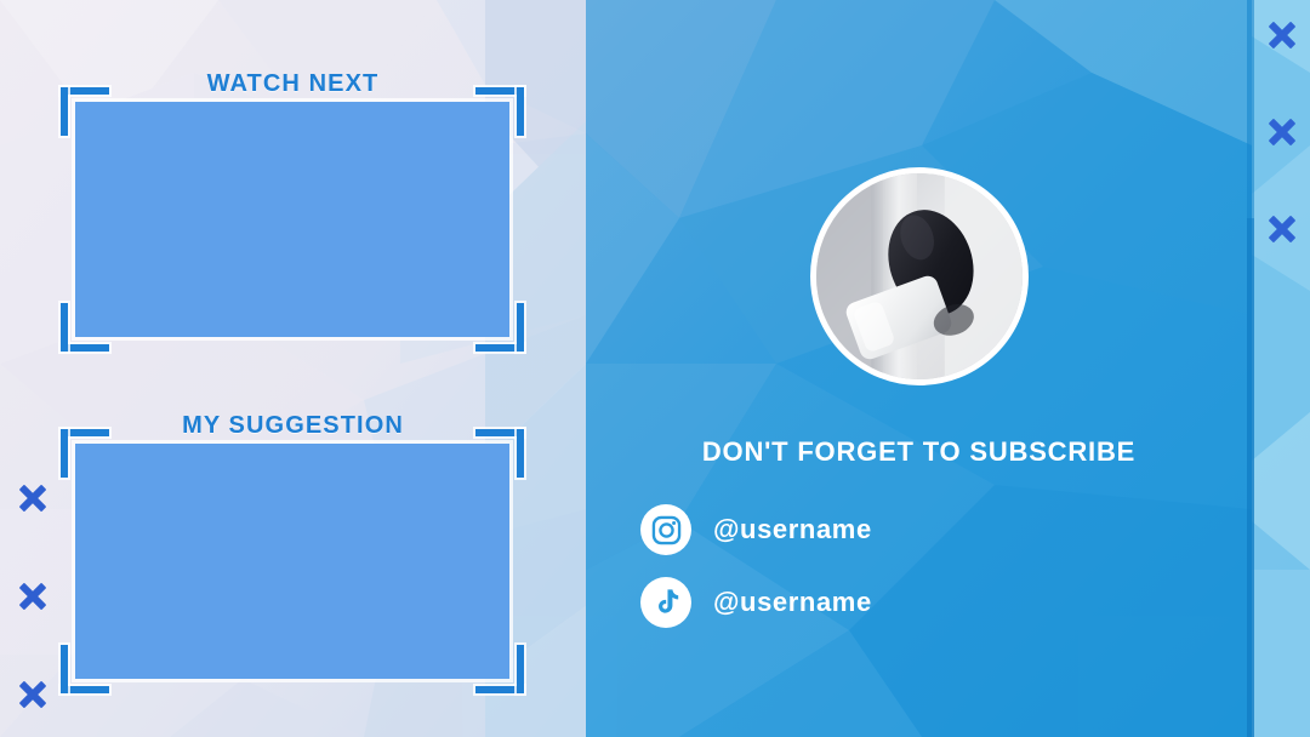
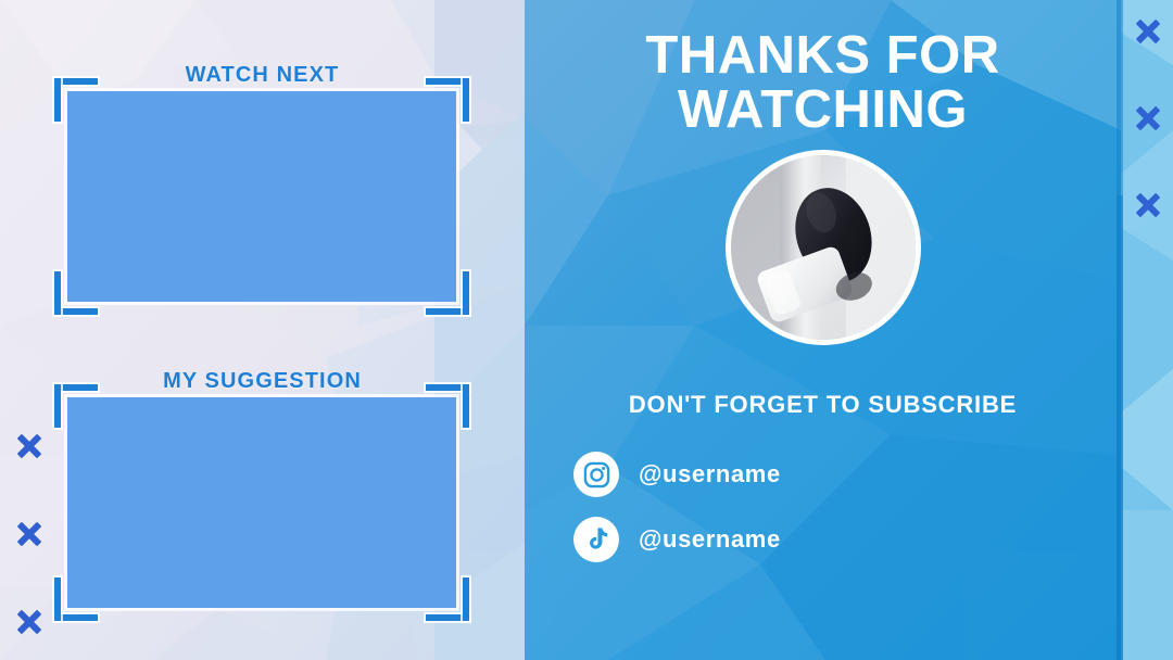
  WATCH NEXT
  MY SUGGESTION
+ THANKS FOR
+ WATCHING
  DON'T FORGET TO SUBSCRIBE
  @username
  @username
